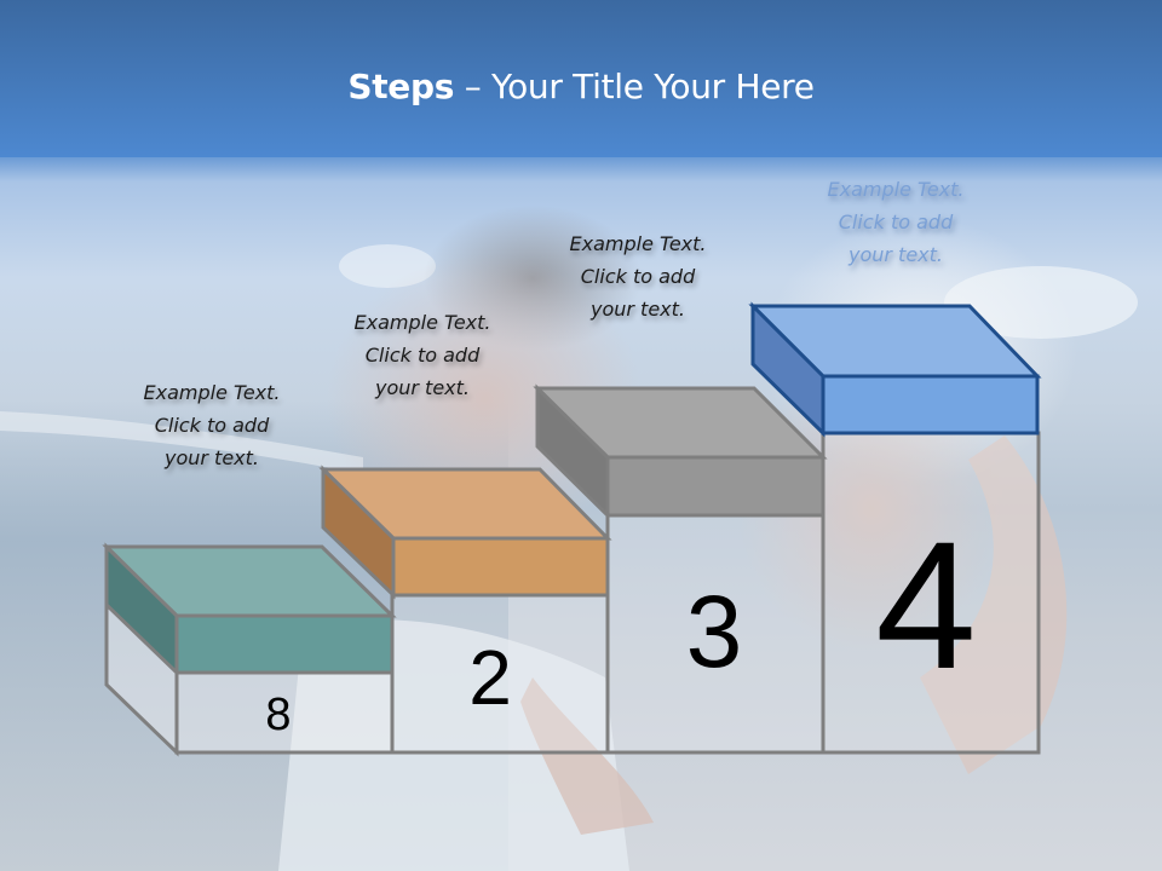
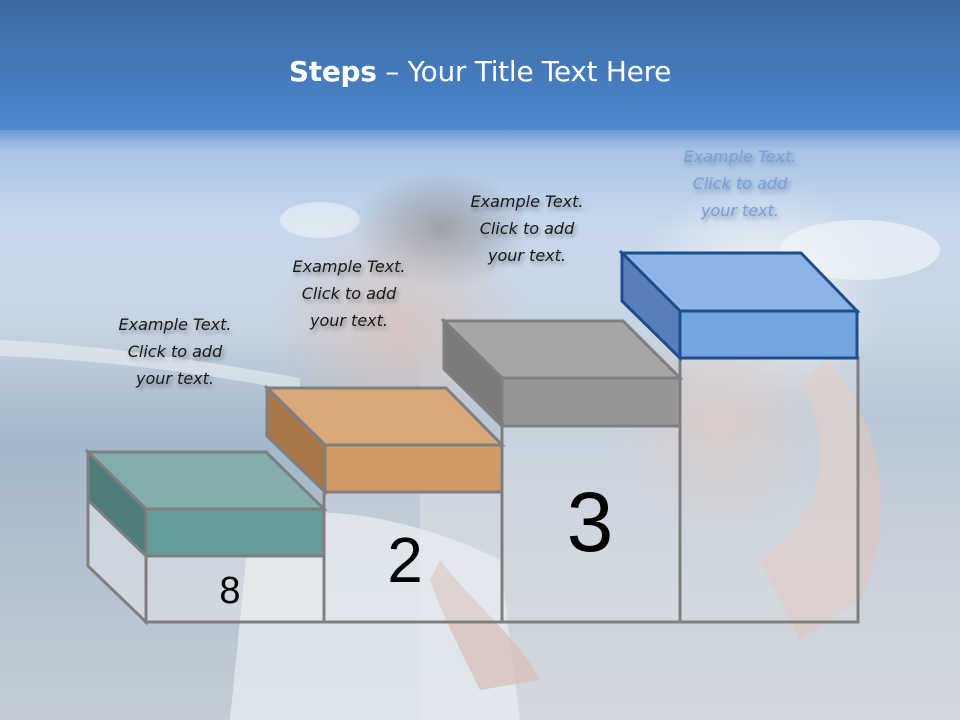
- Steps – Your Title Your Here
+ Steps – Your Title Text Here
  8
  2
  3
- 4
  Example Text.
  Click to add
  your text.
  Example Text.
  Click to add
  your text.
  Example Text.
  Click to add
  your text.
  Example Text.
  Click to add
  your text.
